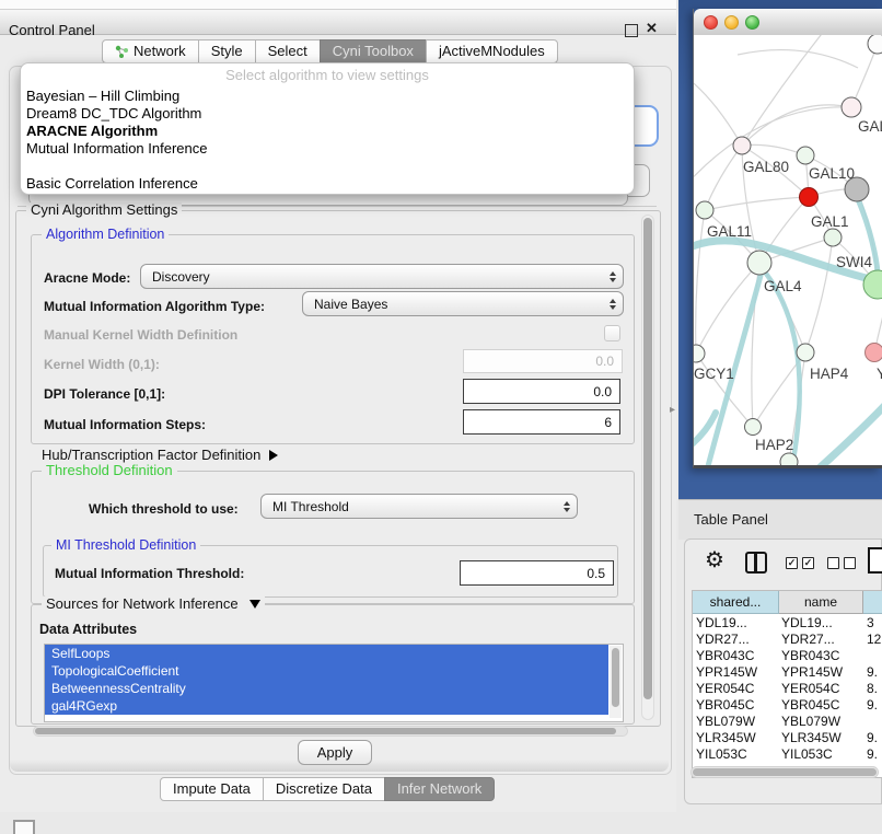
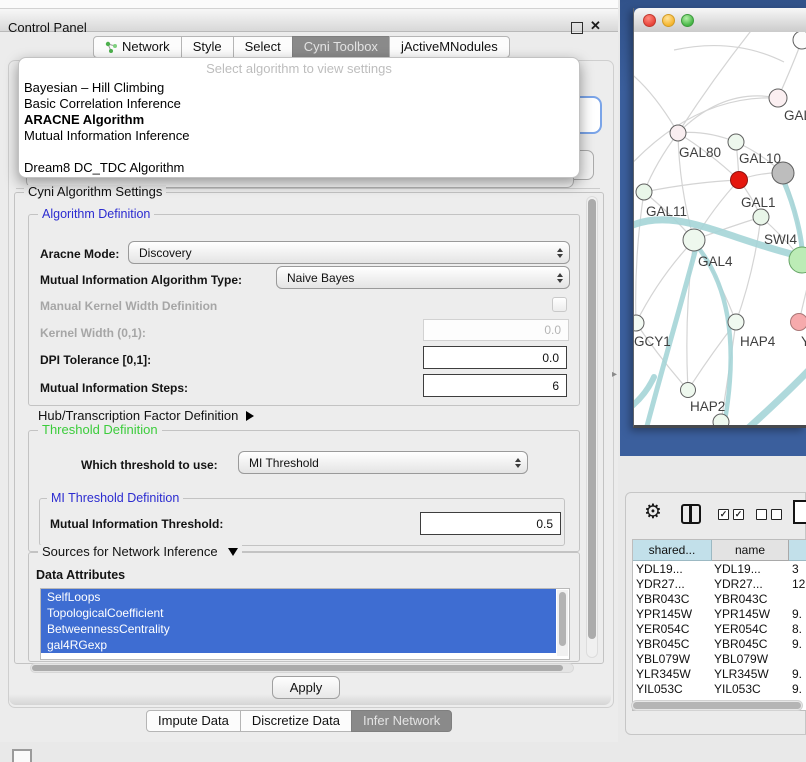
  Control Panel
  ✕
  Network
  Style
  Select
  Cyni Toolbox
  jActiveMNodules
  Cyni Algorithm Settings
  Algorithm Definition
  Aracne Mode:
  Discovery
  Mutual Information Algorithm Type:
  Naive Bayes
  Manual Kernel Width Definition
  Kernel Width (0,1):
  0.0
  DPI Tolerance [0,1]:
  0.0
  Mutual Information Steps:
  6
  Hub/Transcription Factor Definition
  Threshold Definition
  Which threshold to use:
  MI Threshold
  MI Threshold Definition
  Mutual Information Threshold:
  0.5
  Sources for Network Inference
  Data Attributes
  SelfLoops
  TopologicalCoefficient
  BetweennessCentrality
  gal4RGexp
  Apply
  Impute Data
  Discretize Data
  Infer Network
  ▸
  GAL80
  GAL10
  GAL1
  GAL11
  SWI4
  GAL4
  GCY1
  HAP4
  HAP2
- Table Panel
  ⚙
  ✓
  ✓
  shared...
  name
  YDL19...
  YDL19...
  3
  YDR27...
  YDR27...
  12
  YBR043C
  YBR043C
  YPR145W
  YPR145W
  9.
  YER054C
  YER054C
  8.
  YBR045C
  YBR045C
  9.
  YBL079W
  YBL079W
  YLR345W
  YLR345W
  9.
  YIL053C
  YIL053C
  9.
  Select algorithm to view settings
  Bayesian – Hill Climbing
- Dream8 DC_TDC Algorithm
+ Basic Correlation Inference
  ARACNE Algorithm
  Mutual Information Inference
- Basic Correlation Inference
+ Dream8 DC_TDC Algorithm
